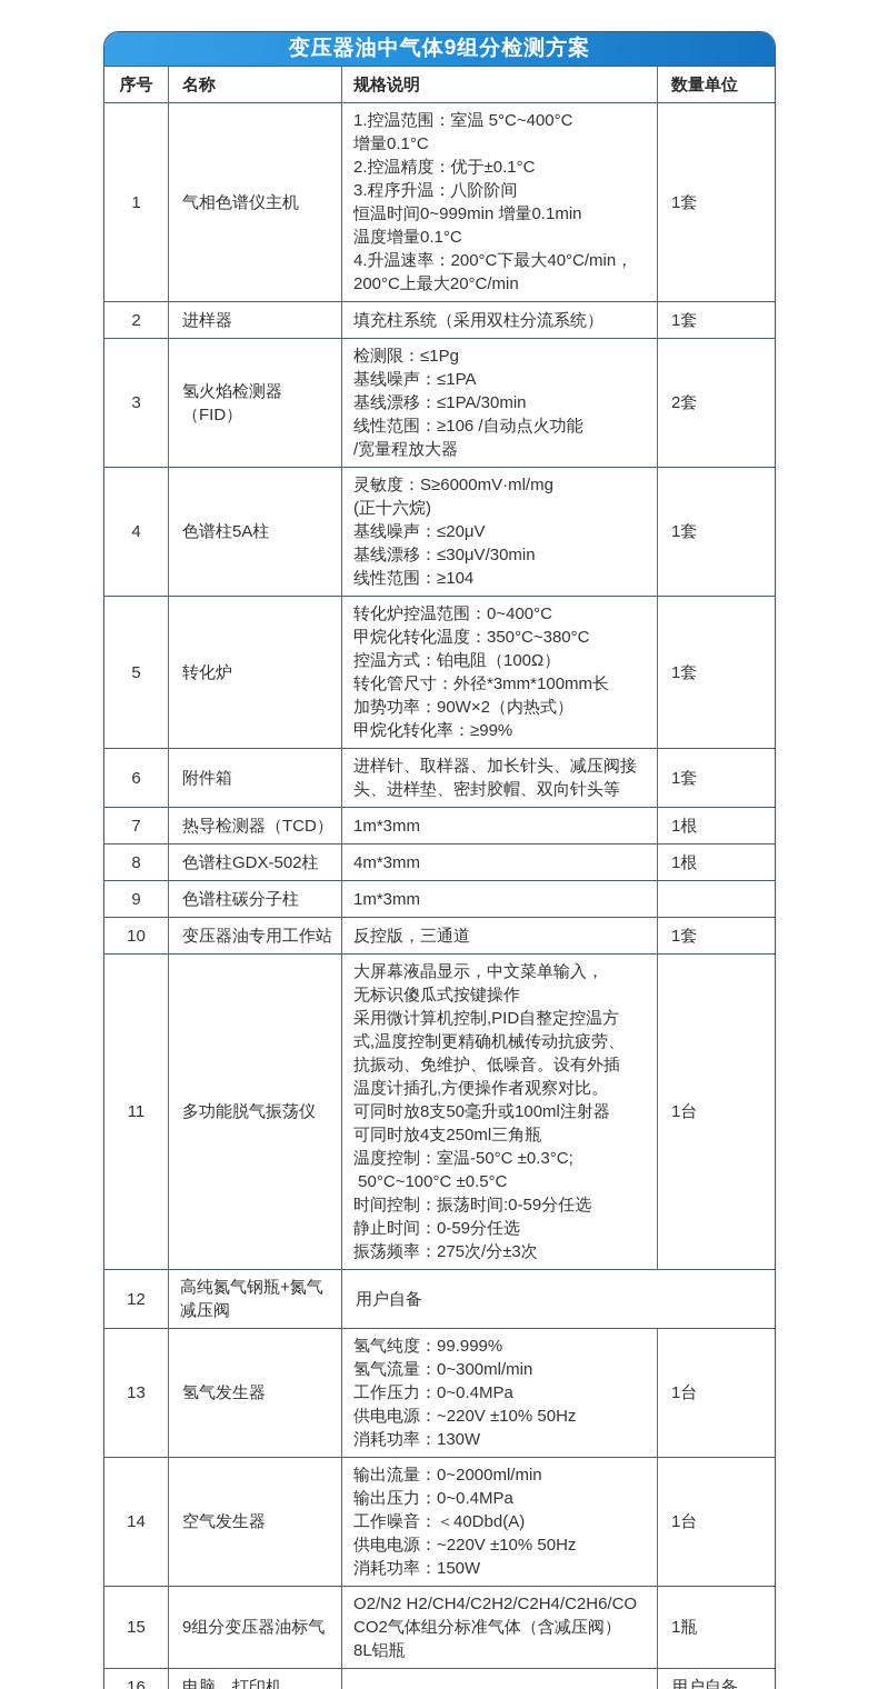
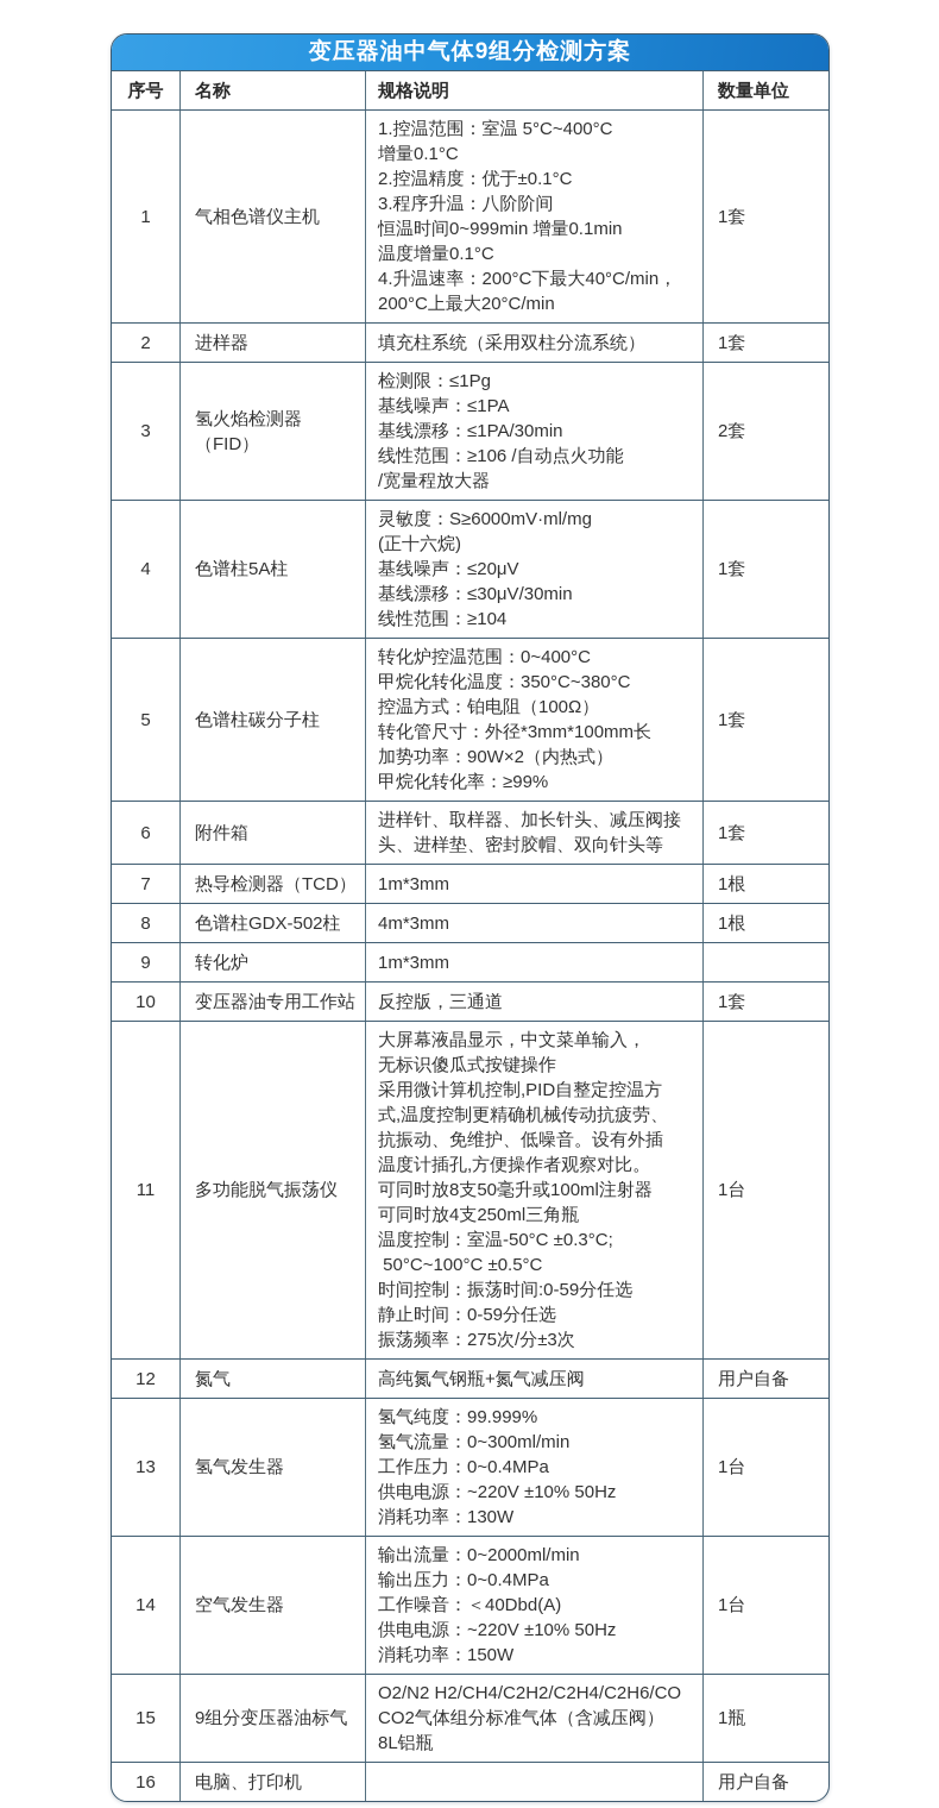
  变压器油中气体9组分检测方案
  序号
  名称
  规格说明
  数量单位
  1
  气相色谱仪主机
  1.控温范围：室温 5°C~400°C
  增量0.1°C
  2.控温精度：优于±0.1°C
  3.程序升温：八阶阶间
  恒温时间0~999min 增量0.1min
  温度增量0.1°C
  4.升温速率：200°C下最大40°C/min，
  200°C上最大20°C/min
  1套
  2
  进样器
  填充柱系统（采用双柱分流系统）
  1套
  3
  氢火焰检测器（FID）
  检测限：≤1Pg
  基线噪声：≤1PA
  基线漂移：≤1PA/30min
  线性范围：≥106 /自动点火功能
  /宽量程放大器
  2套
  4
  色谱柱5A柱
  灵敏度：S≥6000mV·ml/mg
  (正十六烷)
  基线噪声：≤20μV
  基线漂移：≤30μV/30min
  线性范围：≥104
  1套
  5
- 转化炉
+ 色谱柱碳分子柱
  转化炉控温范围：0~400°C
  甲烷化转化温度：350°C~380°C
  控温方式：铂电阻（100Ω）
  转化管尺寸：外径*3mm*100mm长
  加势功率：90W×2（内热式）
  甲烷化转化率：≥99%
  1套
  6
  附件箱
  进样针、取样器、加长针头、减压阀接
  头、进样垫、密封胶帽、双向针头等
  1套
  7
  热导检测器（TCD）
  1m*3mm
  1根
  8
  色谱柱GDX-502柱
  4m*3mm
  1根
  9
- 色谱柱碳分子柱
+ 转化炉
  1m*3mm
  10
  变压器油专用工作站
  反控版，三通道
  1套
  11
  多功能脱气振荡仪
  大屏幕液晶显示，中文菜单输入，
  无标识傻瓜式按键操作
  采用微计算机控制,PID自整定控温方
  式,温度控制更精确机械传动抗疲劳、
  抗振动、免维护、低噪音。设有外插
  温度计插孔,方便操作者观察对比。
  可同时放8支50毫升或100ml注射器
  可同时放4支250ml三角瓶
  温度控制：室温-50°C ±0.3°C;
  50°C~100°C ±0.5°C
  时间控制：振荡时间:0-59分任选
  静止时间：0-59分任选
  振荡频率：275次/分±3次
  1台
  12
+ 氮气
  高纯氮气钢瓶+氮气减压阀
  用户自备
  13
  氢气发生器
  氢气纯度：99.999%
  氢气流量：0~300ml/min
  工作压力：0~0.4MPa
  供电电源：~220V ±10% 50Hz
  消耗功率：130W
  1台
  14
  空气发生器
  输出流量：0~2000ml/min
  输出压力：0~0.4MPa
  工作噪音：＜40Dbd(A)
  供电电源：~220V ±10% 50Hz
  消耗功率：150W
  1台
  15
  9组分变压器油标气
  O2/N2 H2/CH4/C2H2/C2H4/C2H6/CO
  CO2气体组分标准气体（含减压阀）
  8L铝瓶
  1瓶
  16
  电脑、打印机
  用户自备
